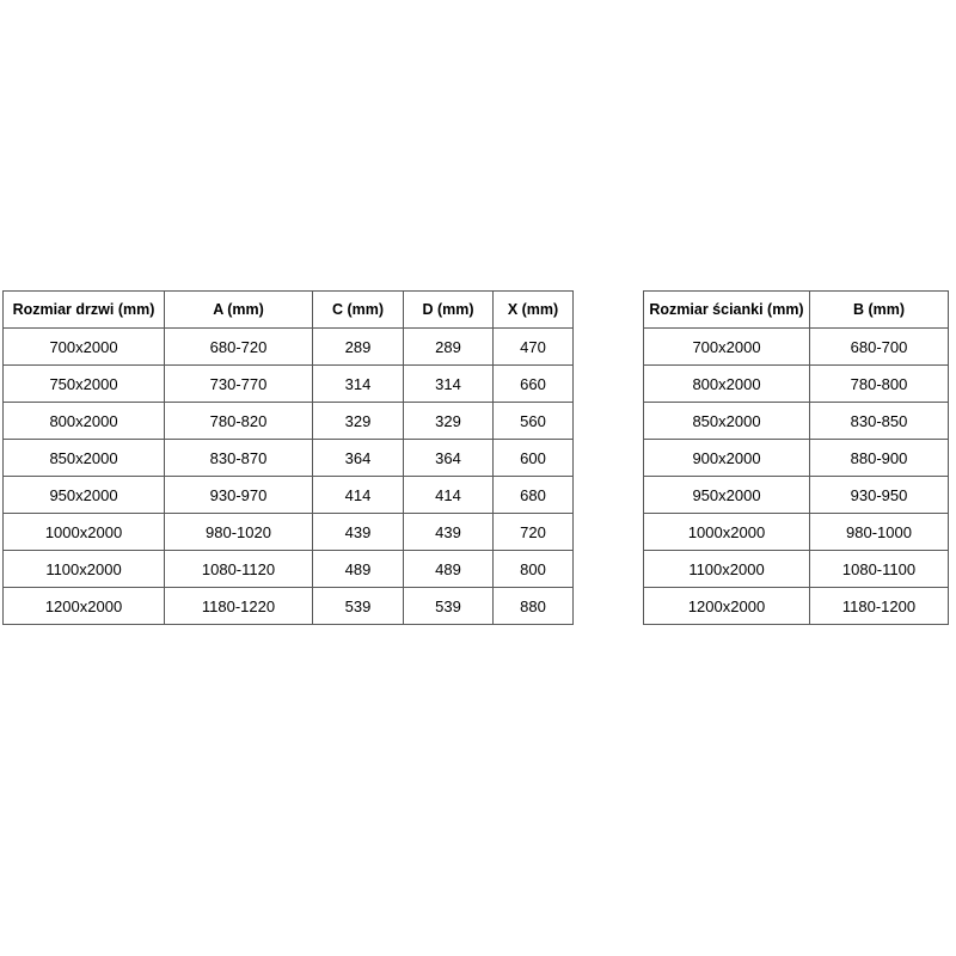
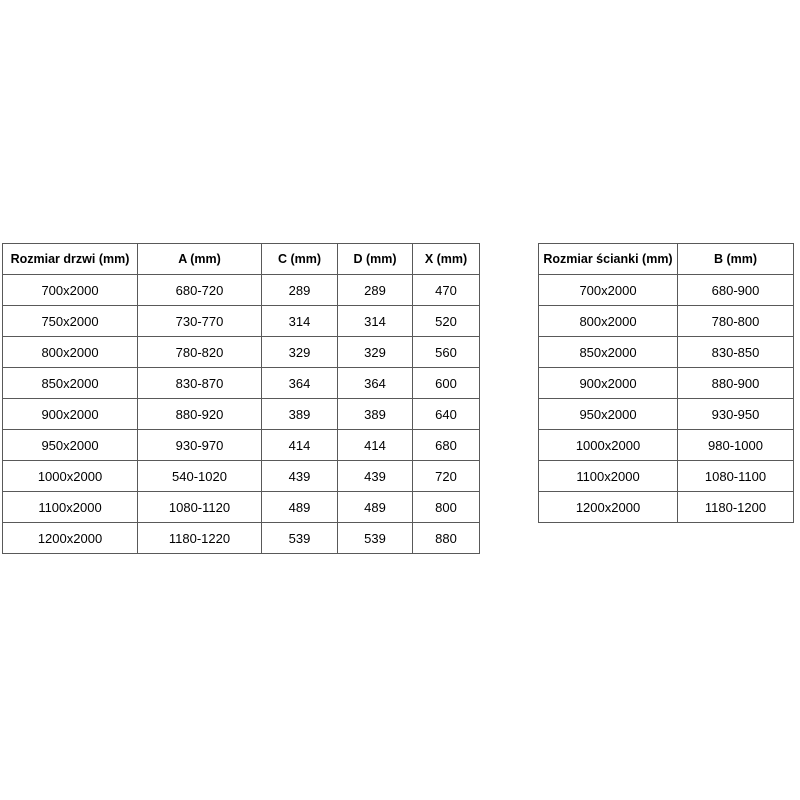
  Rozmiar drzwi (mm)	A (mm)	C (mm)	D (mm)	X (mm)
  700x2000	680-720	289	289	470
- 750x2000	730-770	314	314	660
+ 750x2000	730-770	314	314	520
  800x2000	780-820	329	329	560
  850x2000	830-870	364	364	600
+ 900x2000	880-920	389	389	640
  950x2000	930-970	414	414	680
- 1000x2000	980-1020	439	439	720
+ 1000x2000	540-1020	439	439	720
  1100x2000	1080-1120	489	489	800
  1200x2000	1180-1220	539	539	880
  Rozmiar ścianki (mm)	B (mm)
- 700x2000	680-700
+ 700x2000	680-900
  800x2000	780-800
  850x2000	830-850
  900x2000	880-900
  950x2000	930-950
  1000x2000	980-1000
  1100x2000	1080-1100
  1200x2000	1180-1200
